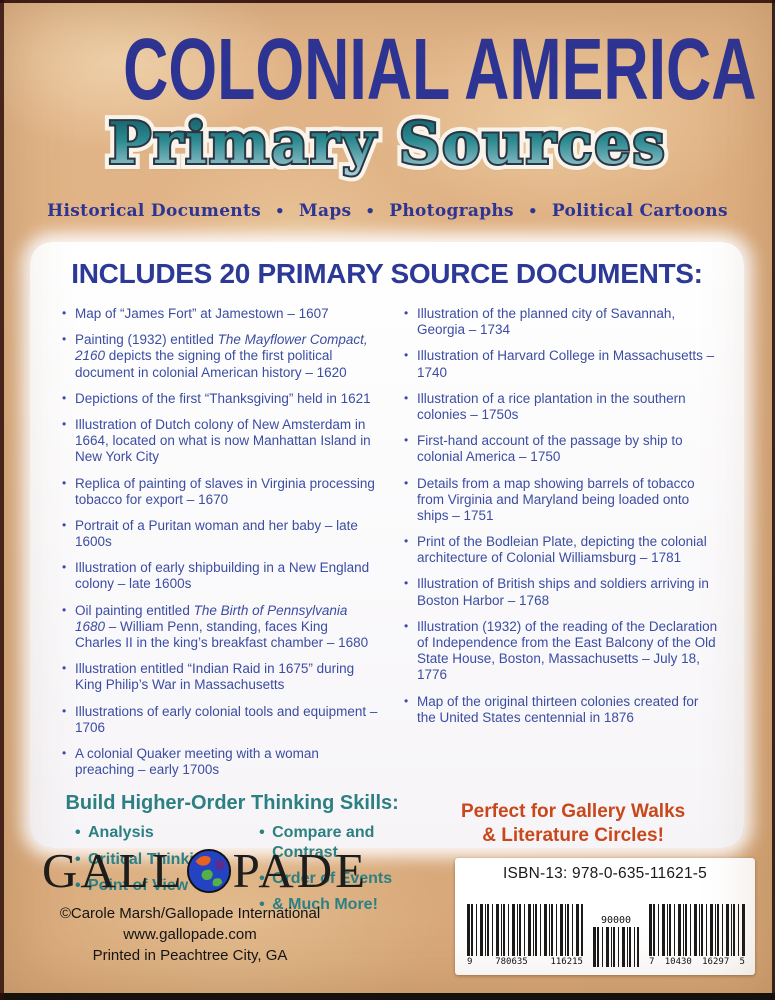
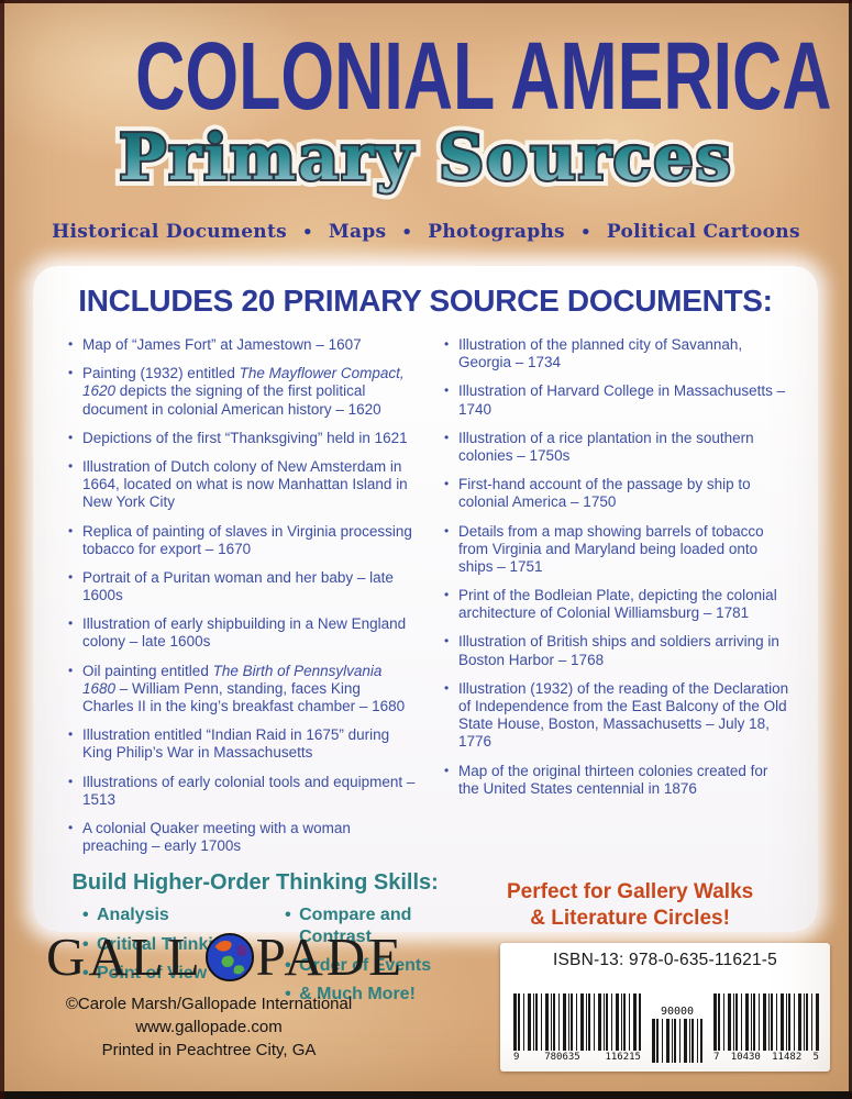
  COLONIAL AMERICA
  Primary Sources
  Historical Documents Maps Photographs Political Cartoons
  INCLUDES 20 PRIMARY SOURCE DOCUMENTS:
  Map of “James Fort” at Jamestown – 1607
- Painting (1932) entitled The Mayflower Compact, 2160 depicts the signing of the first political document in colonial American history – 1620
+ Painting (1932) entitled The Mayflower Compact, 1620 depicts the signing of the first political document in colonial American history – 1620
  Depictions of the first “Thanksgiving” held in 1621
  Illustration of Dutch colony of New Amsterdam in 1664, located on what is now Manhattan Island in New York City
  Replica of painting of slaves in Virginia processing tobacco for export – 1670
  Portrait of a Puritan woman and her baby – late 1600s
  Illustration of early shipbuilding in a New England colony – late 1600s
  Oil painting entitled The Birth of Pennsylvania 1680 – William Penn, standing, faces King Charles II in the king’s breakfast chamber – 1680
  Illustration entitled “Indian Raid in 1675” during King Philip’s War in Massachusetts
- Illustrations of early colonial tools and equipment – 1706
+ Illustrations of early colonial tools and equipment – 1513
  A colonial Quaker meeting with a woman preaching – early 1700s
  Illustration of the planned city of Savannah, Georgia – 1734
  Illustration of Harvard College in Massachusetts – 1740
  Illustration of a rice plantation in the southern colonies – 1750s
  First-hand account of the passage by ship to colonial America – 1750
  Details from a map showing barrels of tobacco from Virginia and Maryland being loaded onto ships – 1751
  Print of the Bodleian Plate, depicting the colonial architecture of Colonial Williamsburg – 1781
  Illustration of British ships and soldiers arriving in Boston Harbor – 1768
  Illustration (1932) of the reading of the Declaration of Independence from the East Balcony of the Old State House, Boston, Massachusetts – July 18, 1776
  Map of the original thirteen colonies created for the United States centennial in 1876
  Build Higher-Order Thinking Skills:
  Analysis
  Critical Think
  Point of View
  Compare and Contrast
  Order of Events
  & Much More!
  Perfect for Gallery Walks
  & Literature Circles!
  GALL
  PADE
  ©Carole Marsh/Gallopade International
  www.gallopade.com
  Printed in Peachtree City, GA
  ISBN-13: 978-0-635-11621-5
  9
  780635
  116215
  90000
  7
  10430
- 16297
+ 11482
  5
